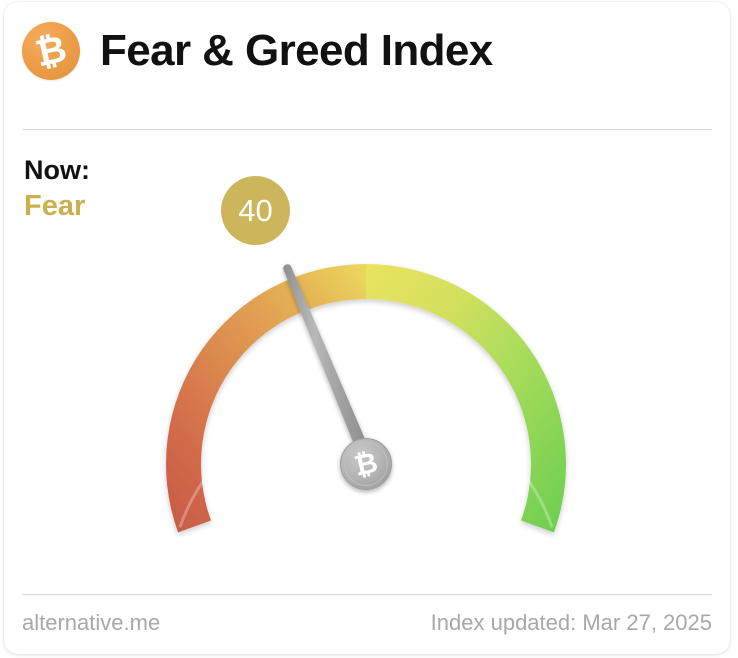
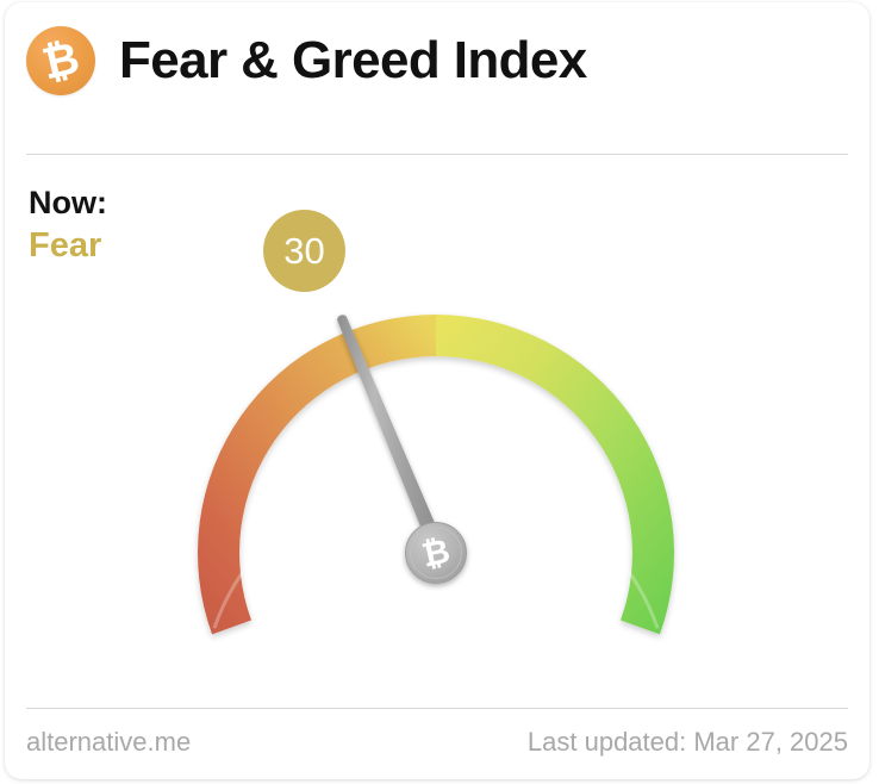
  Fear & Greed Index
  Now:
  Fear
- 40
+ 30
  alternative.me
- Index updated: Mar 27, 2025
+ Last updated: Mar 27, 2025
